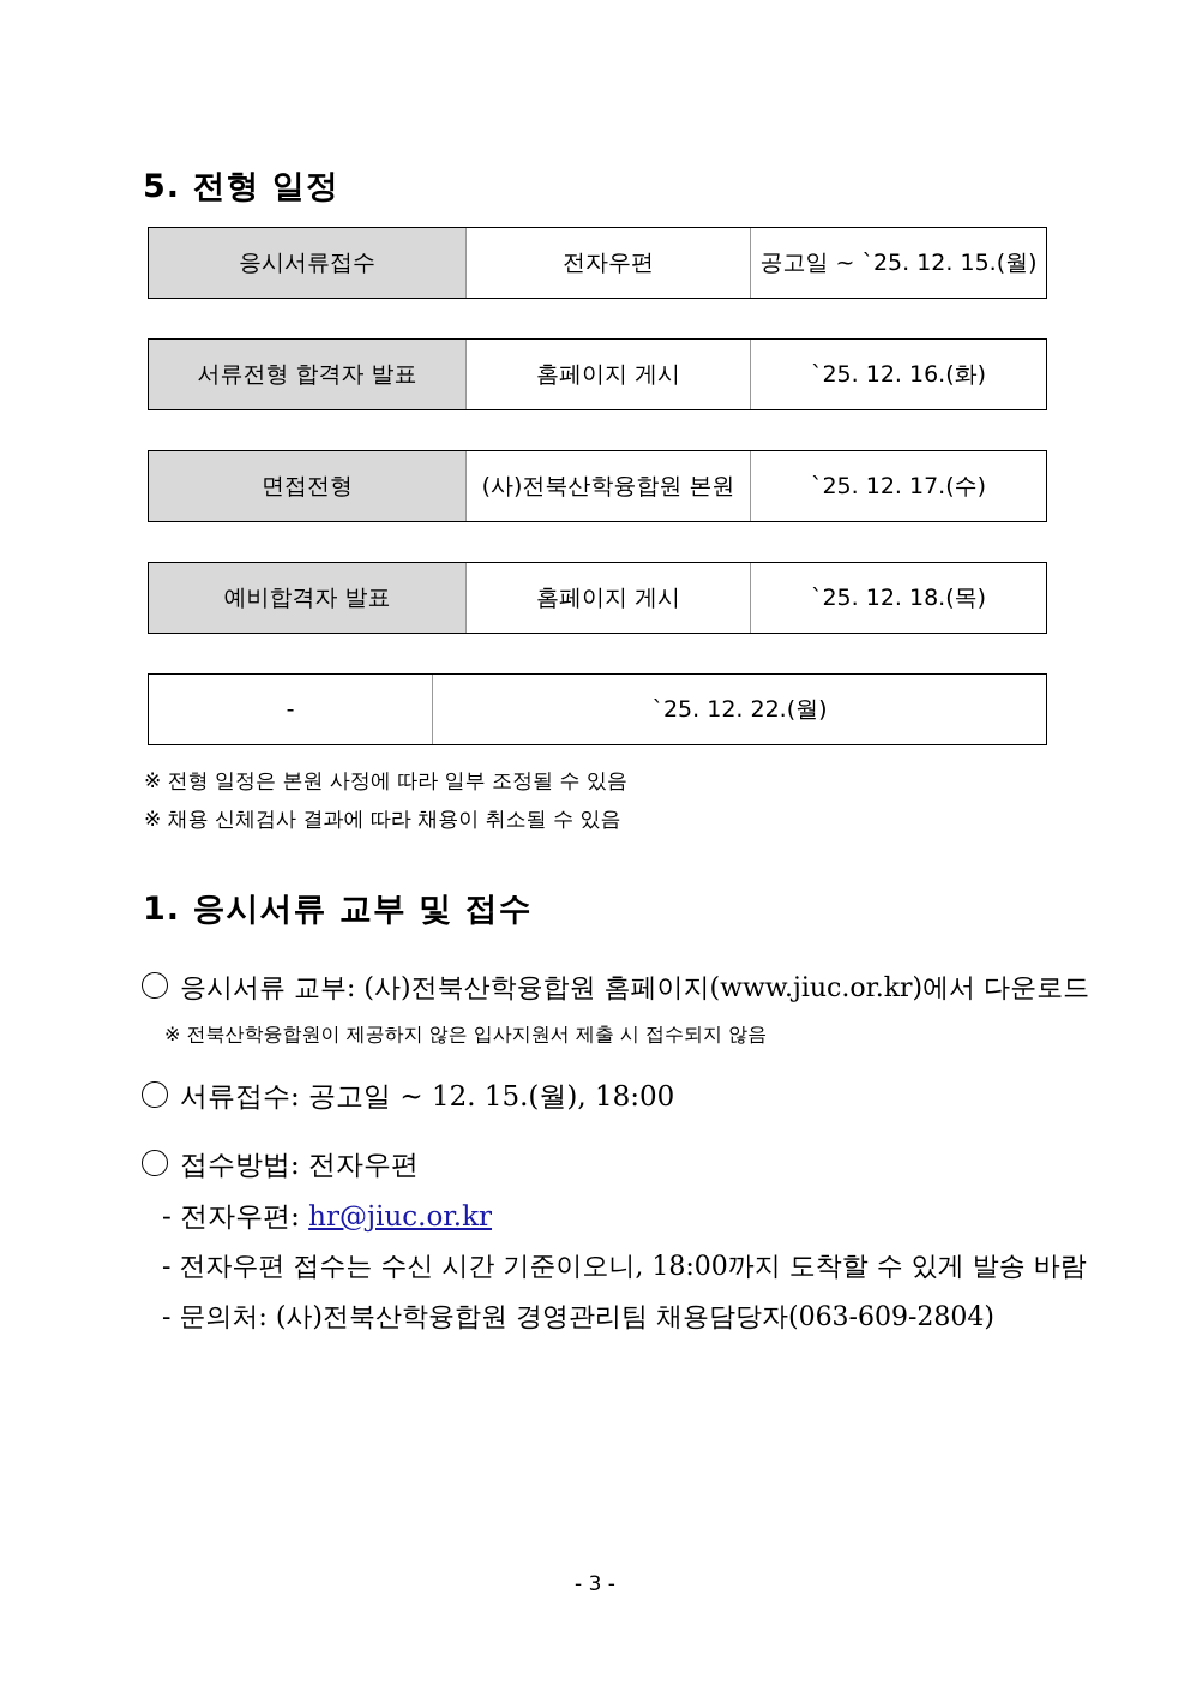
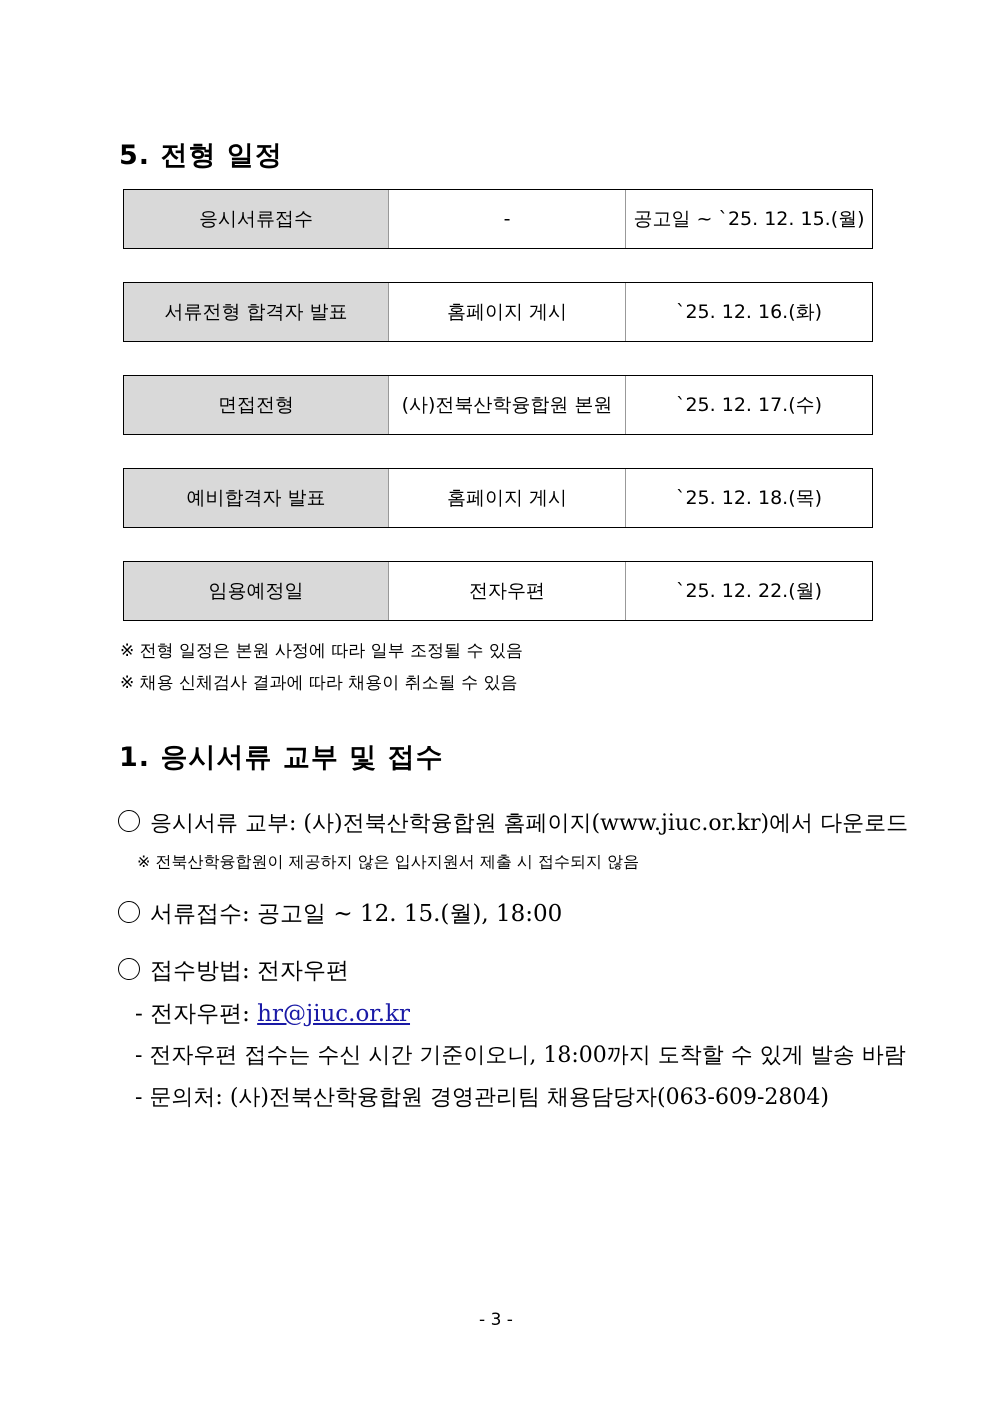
  5. 전형 일정
  응시서류접수
- 전자우편
+ -
  공고일 ~ `25. 12. 15.(월)
  서류전형 합격자 발표
  홈페이지 게시
  `25. 12. 16.(화)
  면접전형
  (사)전북산학융합원 본원
  `25. 12. 17.(수)
  예비합격자 발표
  홈페이지 게시
  `25. 12. 18.(목)
+ 임용예정일
- -
+ 전자우편
  `25. 12. 22.(월)
  ※ 전형 일정은 본원 사정에 따라 일부 조정될 수 있음
  ※ 채용 신체검사 결과에 따라 채용이 취소될 수 있음
  1. 응시서류 교부 및 접수
  응시서류 교부: (사)전북산학융합원 홈페이지(www.jiuc.or.kr)에서 다운로드
  ※ 전북산학융합원이 제공하지 않은 입사지원서 제출 시 접수되지 않음
  서류접수: 공고일 ~ 12. 15.(월), 18:00
  접수방법: 전자우편
  - 전자우편: hr@jiuc.or.kr
  - 전자우편 접수는 수신 시간 기준이오니, 18:00까지 도착할 수 있게 발송 바람
  - 문의처: (사)전북산학융합원 경영관리팀 채용담당자(063-609-2804)
  - 3 -
